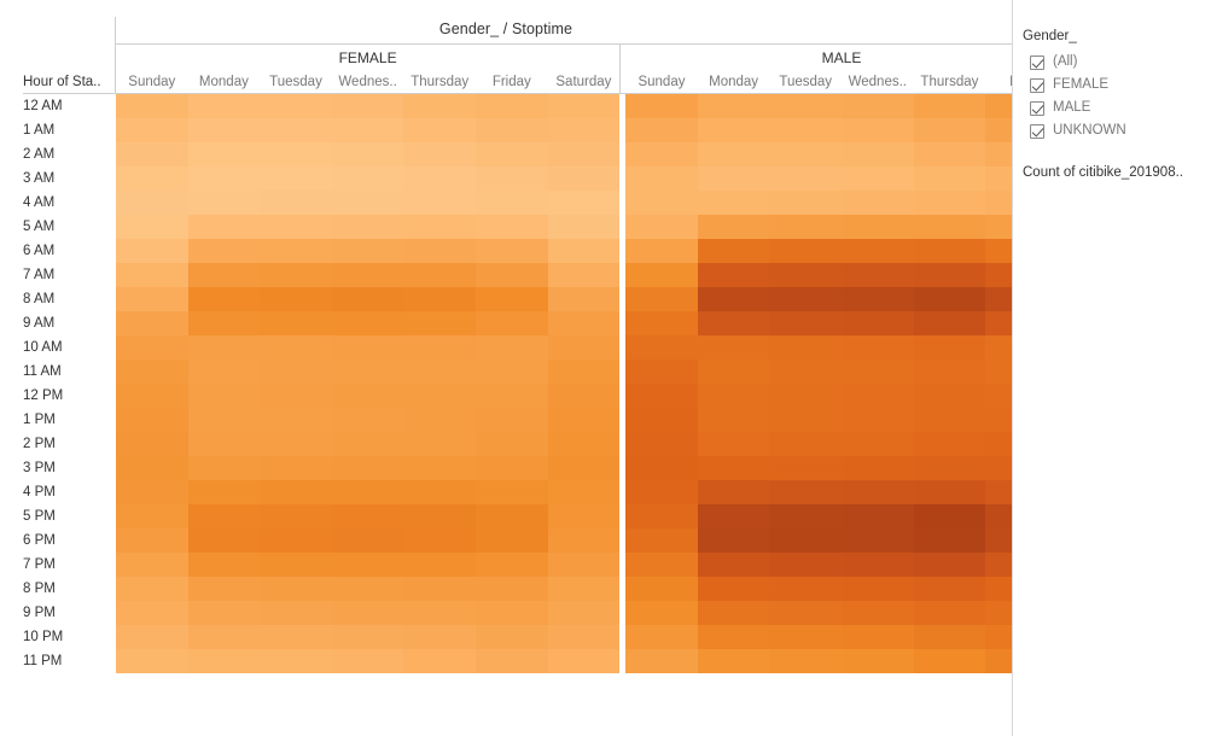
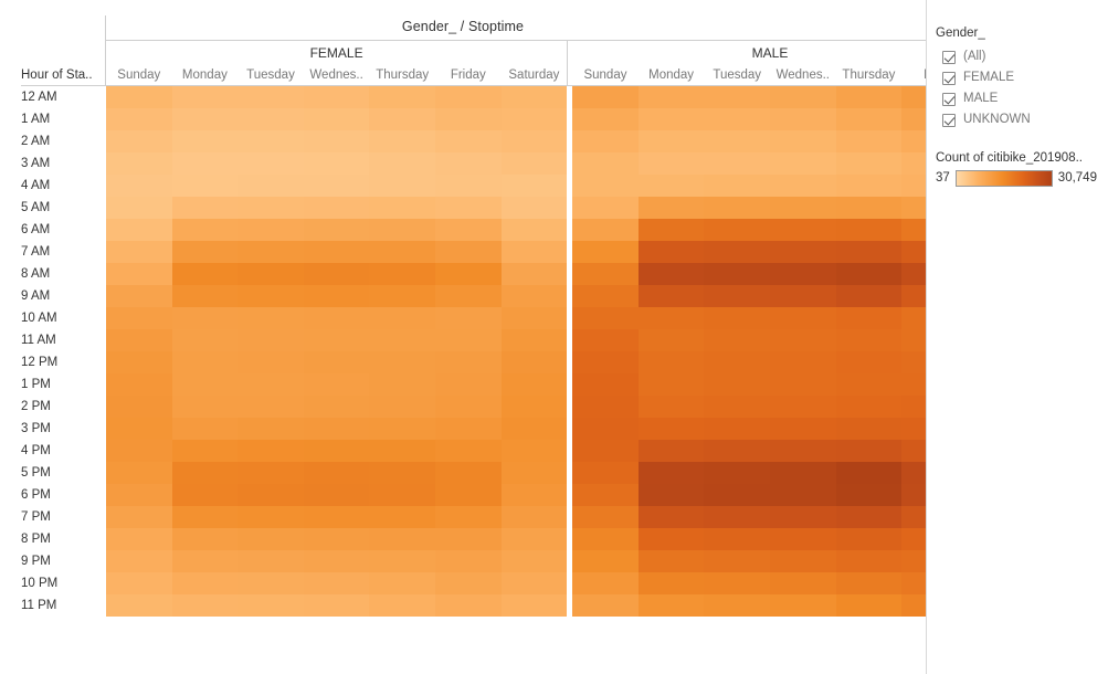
  Gender_ / Stoptime
  FEMALE
  MALE
  Sunday
  Monday
  Tuesday
  Wednes..
  Thursday
  Friday
  Saturday
  Sunday
  Monday
  Tuesday
  Wednes..
  Thursday
  Hour of Sta..
  12 AM
  1 AM
  2 AM
  3 AM
  4 AM
  5 AM
  6 AM
  7 AM
  8 AM
  9 AM
  10 AM
  11 AM
  12 PM
  1 PM
  2 PM
  3 PM
  4 PM
  5 PM
  6 PM
  7 PM
  8 PM
  9 PM
  10 PM
  11 PM
  Gender_
  (All)
  FEMALE
  MALE
  UNKNOWN
  Count of citibike_201908..
+ 37
+ 30,749
